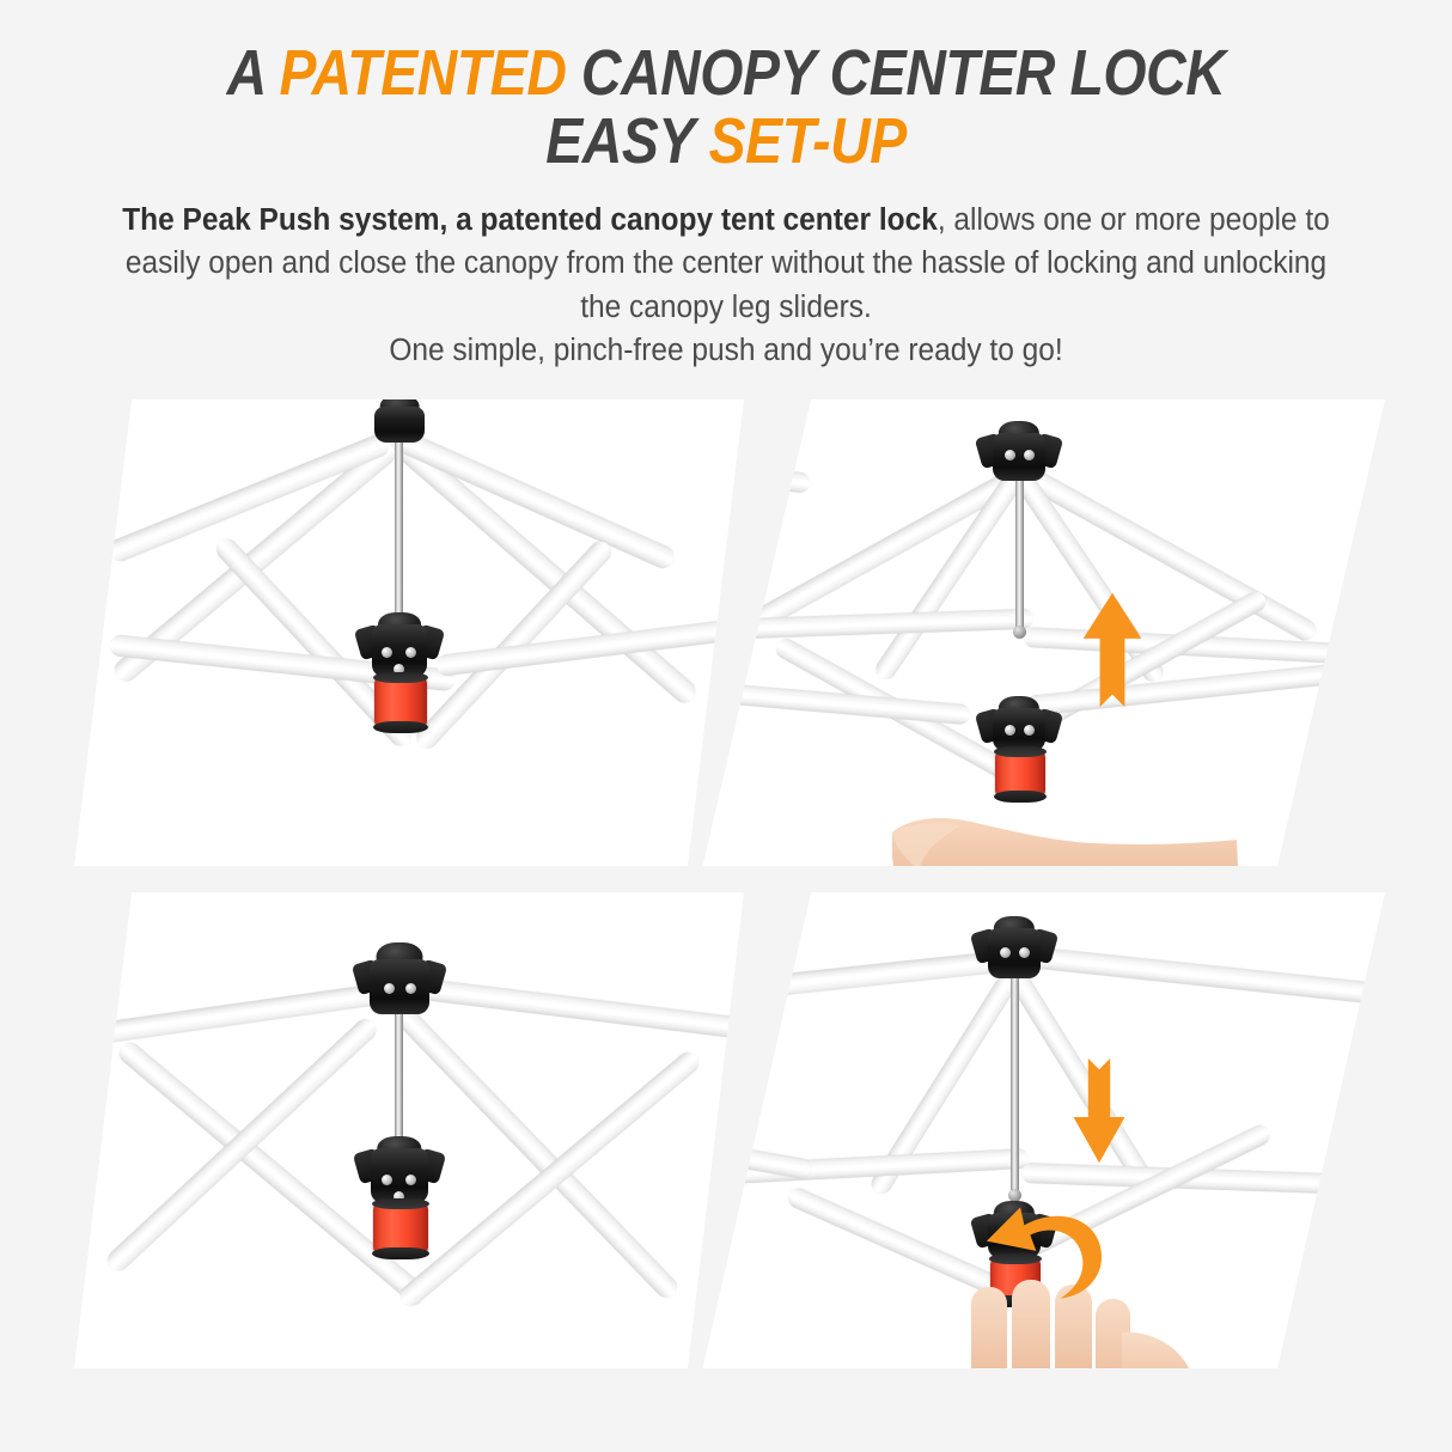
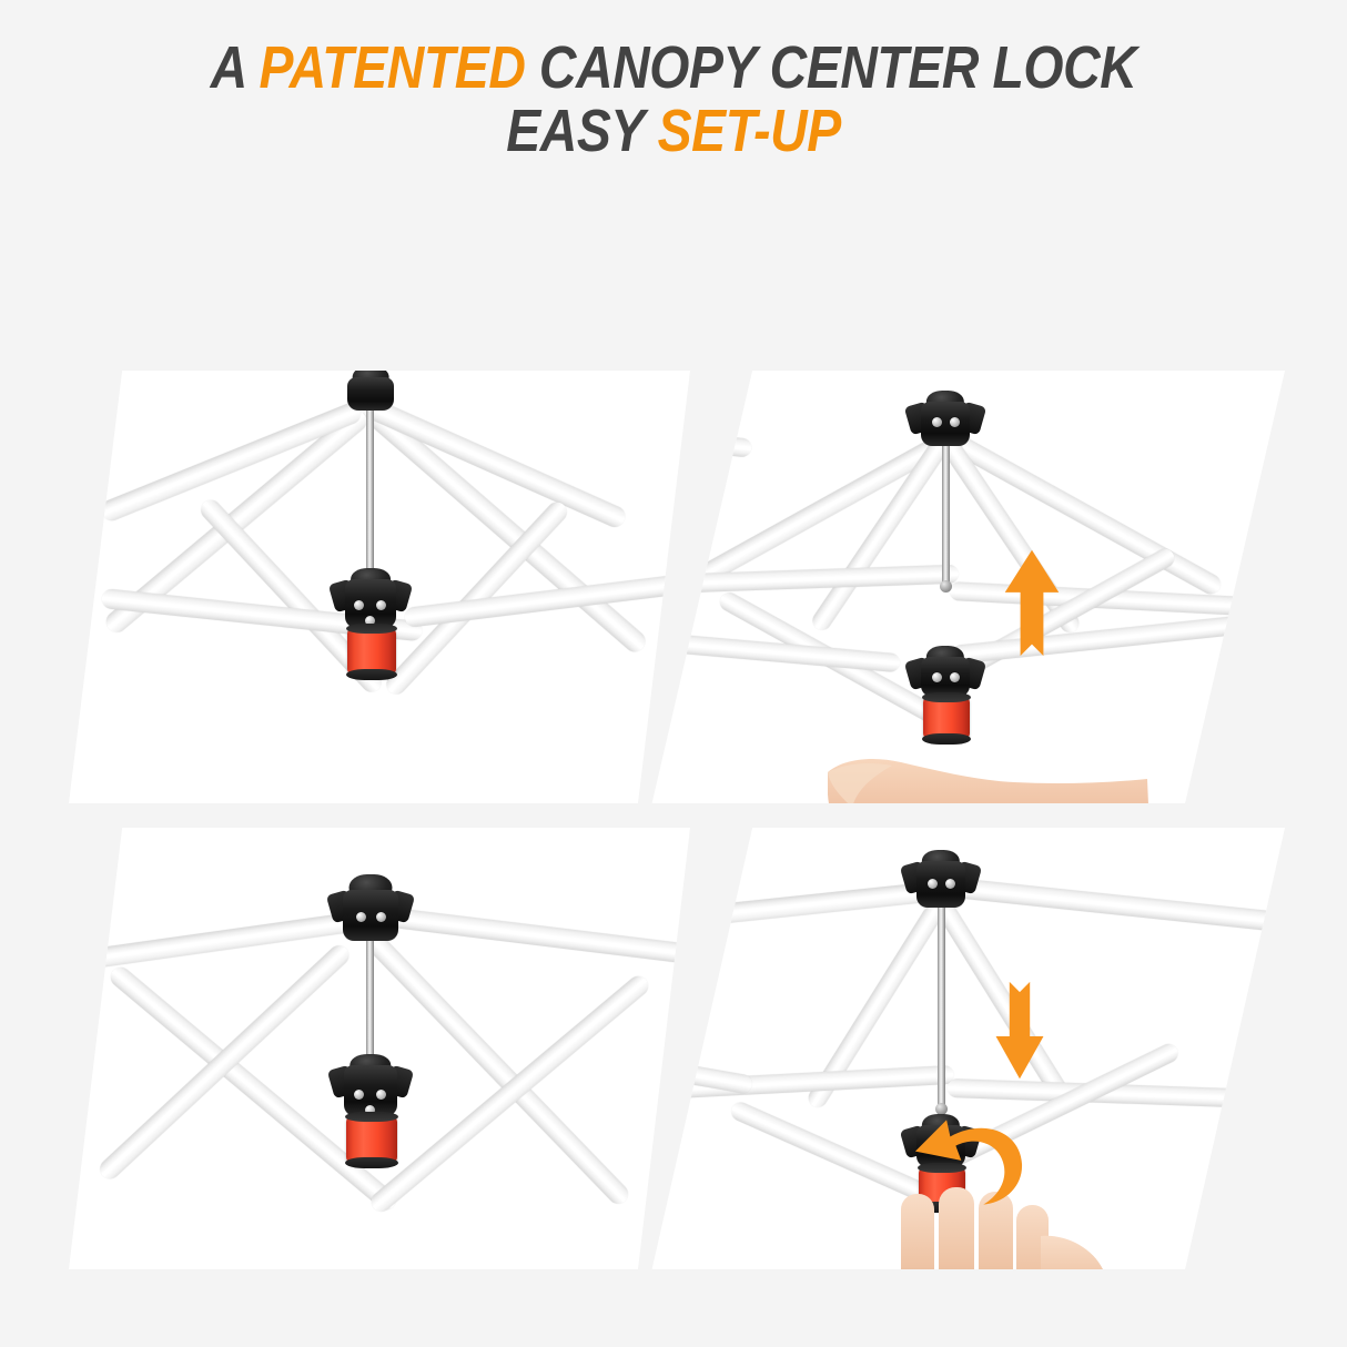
  A PATENTED CANOPY CENTER LOCK
  EASY SET-UP
- The Peak Push system, a patented canopy tent center lock, allows one or more people to easily open and close the canopy from the center without the hassle of locking and unlocking the canopy leg sliders.
- One simple, pinch-free push and you’re ready to go!
